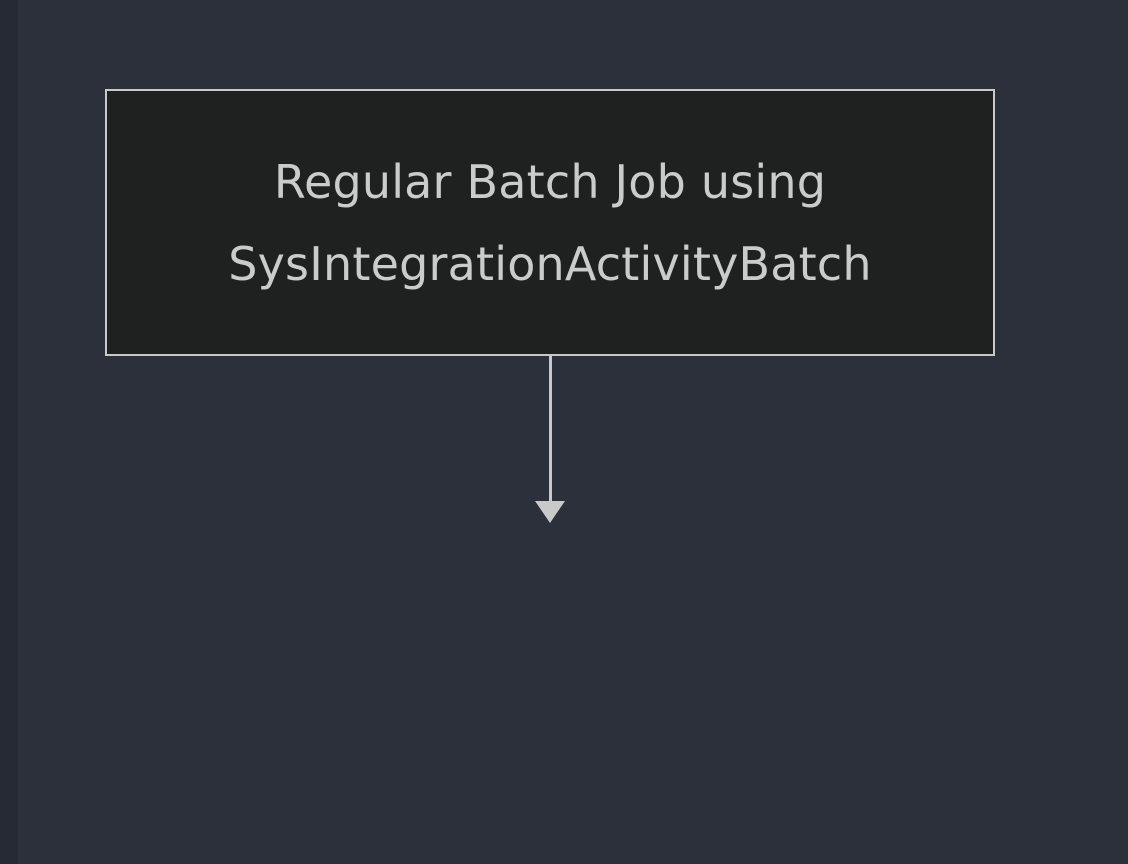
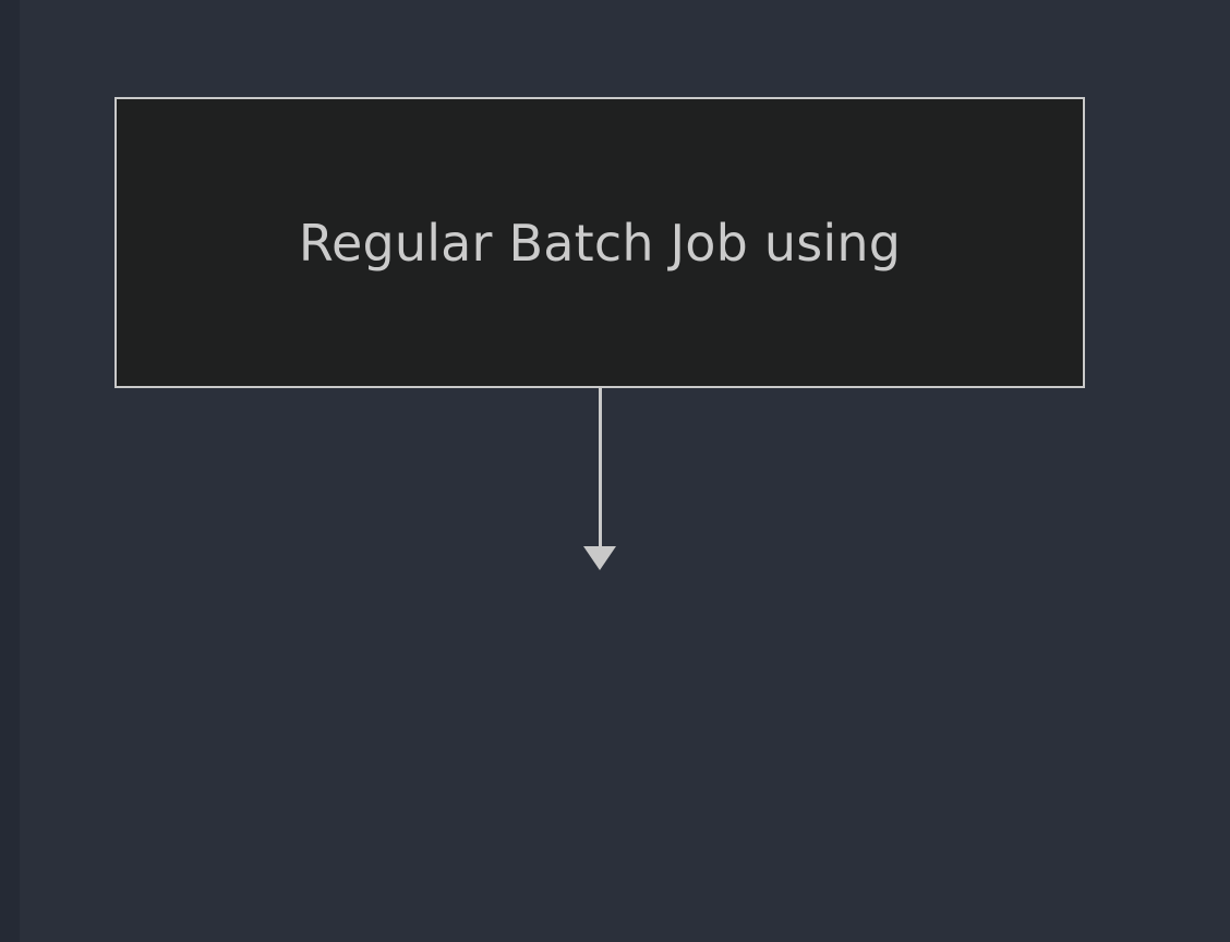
  Regular Batch Job using
- SysIntegrationActivityBatch
